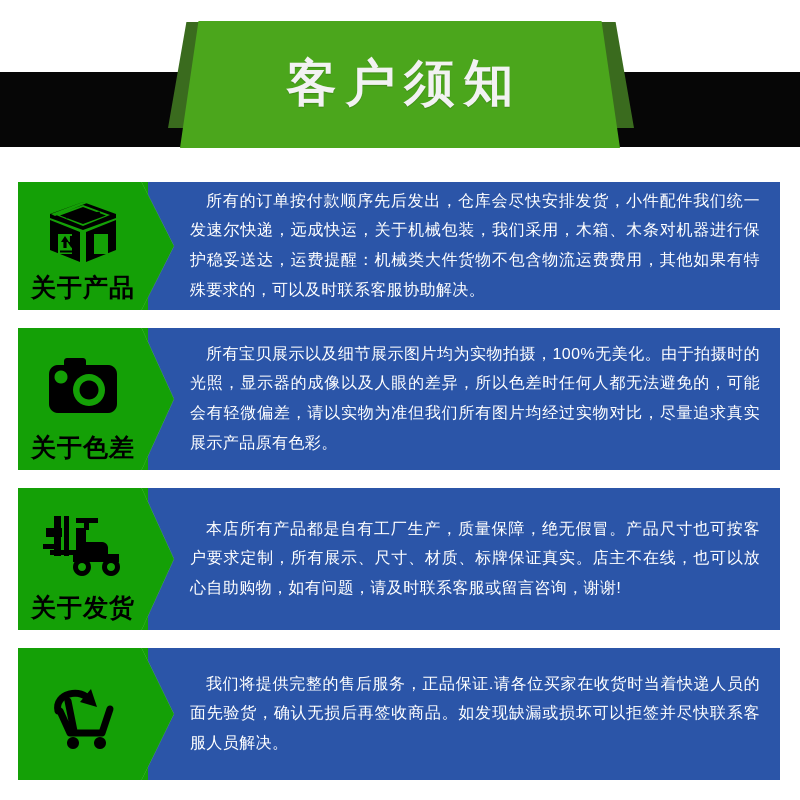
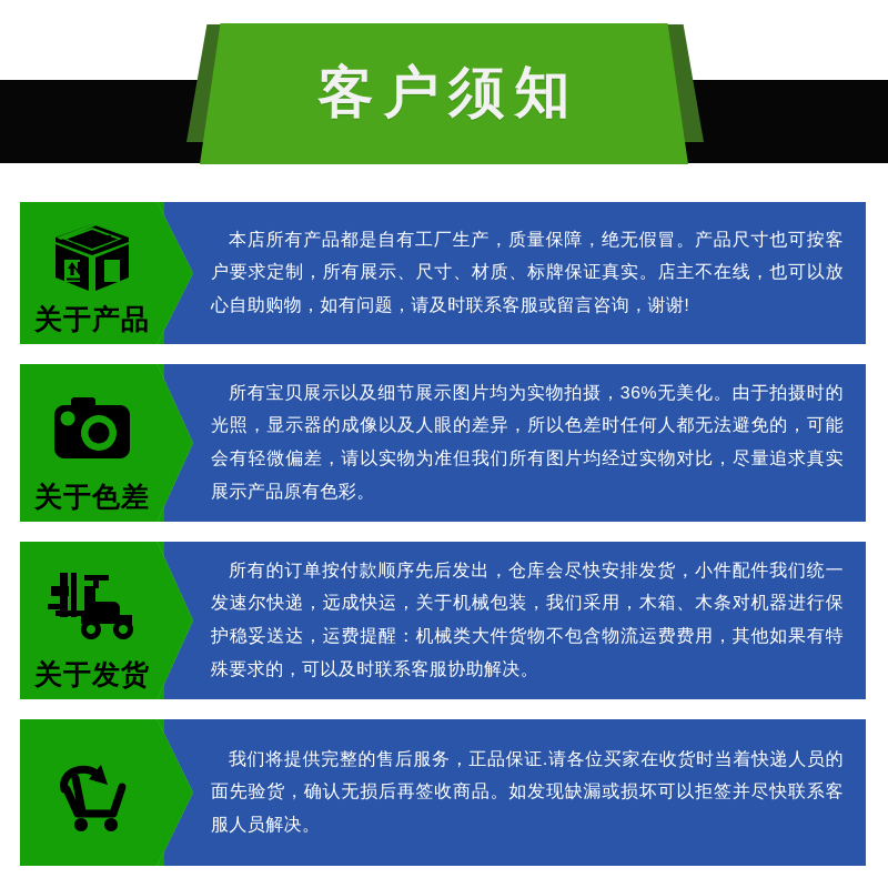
  客户须知
  关于产品
- 所有的订单按付款顺序先后发出，仓库会尽快安排发货，小件配件我们统一发速尔快递，远成快运，关于机械包装，我们采用，木箱、木条对机器进行保护稳妥送达，运费提醒：机械类大件货物不包含物流运费费用，其他如果有特殊要求的，可以及时联系客服协助解决。
+ 本店所有产品都是自有工厂生产，质量保障，绝无假冒。产品尺寸也可按客户要求定制，所有展示、尺寸、材质、标牌保证真实。店主不在线，也可以放心自助购物，如有问题，请及时联系客服或留言咨询，谢谢!
  关于色差
- 所有宝贝展示以及细节展示图片均为实物拍摄，100%无美化。由于拍摄时的光照，显示器的成像以及人眼的差异，所以色差时任何人都无法避免的，可能会有轻微偏差，请以实物为准但我们所有图片均经过实物对比，尽量追求真实展示产品原有色彩。
+ 所有宝贝展示以及细节展示图片均为实物拍摄，36%无美化。由于拍摄时的光照，显示器的成像以及人眼的差异，所以色差时任何人都无法避免的，可能会有轻微偏差，请以实物为准但我们所有图片均经过实物对比，尽量追求真实展示产品原有色彩。
  关于发货
- 本店所有产品都是自有工厂生产，质量保障，绝无假冒。产品尺寸也可按客户要求定制，所有展示、尺寸、材质、标牌保证真实。店主不在线，也可以放心自助购物，如有问题，请及时联系客服或留言咨询，谢谢!
+ 所有的订单按付款顺序先后发出，仓库会尽快安排发货，小件配件我们统一发速尔快递，远成快运，关于机械包装，我们采用，木箱、木条对机器进行保护稳妥送达，运费提醒：机械类大件货物不包含物流运费费用，其他如果有特殊要求的，可以及时联系客服协助解决。
  我们将提供完整的售后服务，正品保证.请各位买家在收货时当着快递人员的面先验货，确认无损后再签收商品。如发现缺漏或损坏可以拒签并尽快联系客服人员解决。
